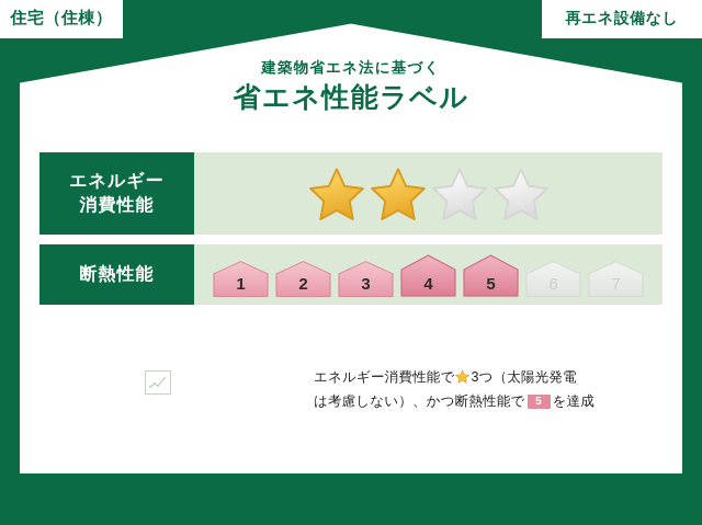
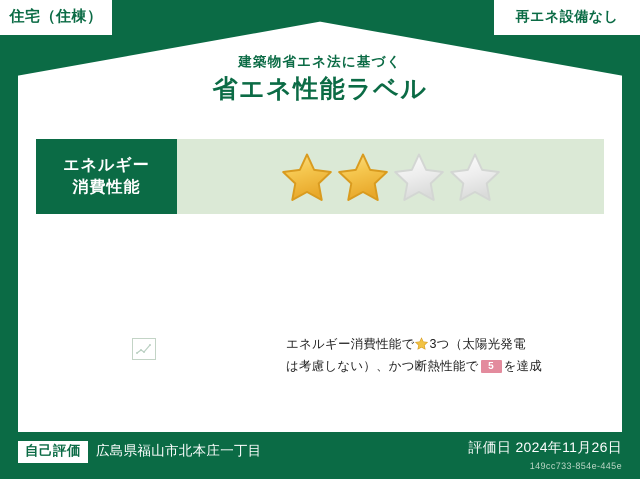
  住宅（住棟）
  再エネ設備なし
  建築物省エネ法に基づく
  省エネ性能ラベル
  エネルギー
  消費性能
- 断熱性能
- 1
- 2
- 3
- 4
- 5
- 6
- 7
  エネルギー消費性能で 3つ（太陽光発電
  は考慮しない）、かつ断熱性能で 5 を達成
+ 自己評価
+ 広島県福山市北本庄一丁目
+ 評価日 2024年11月26日
+ 149cc733-854e-445e
